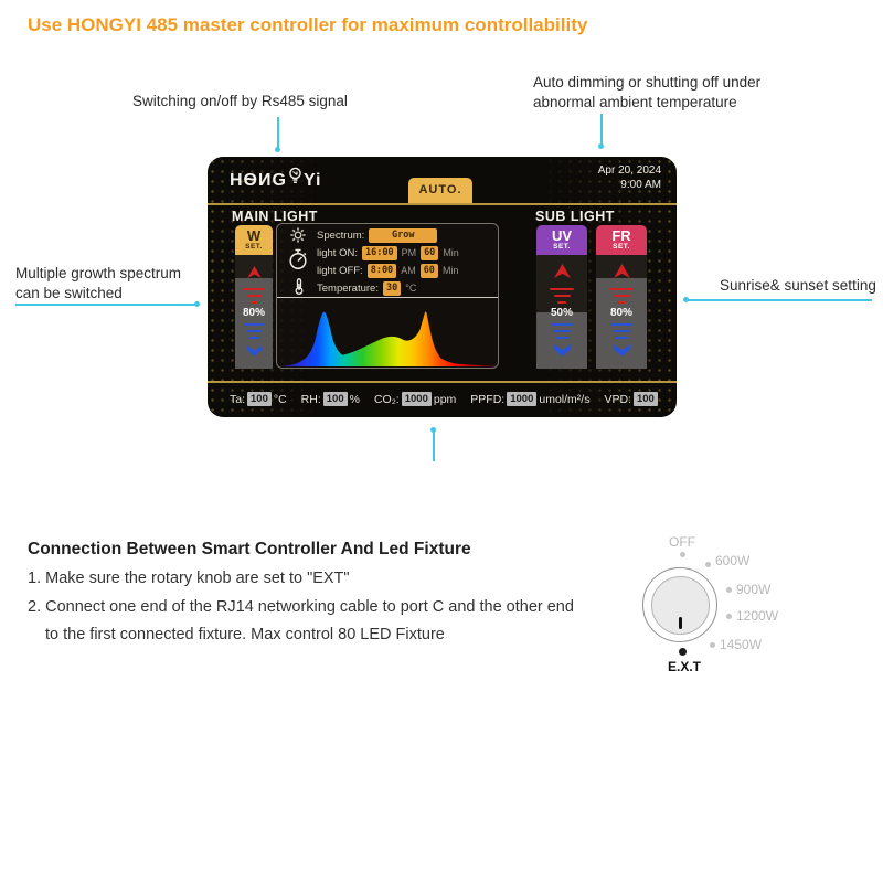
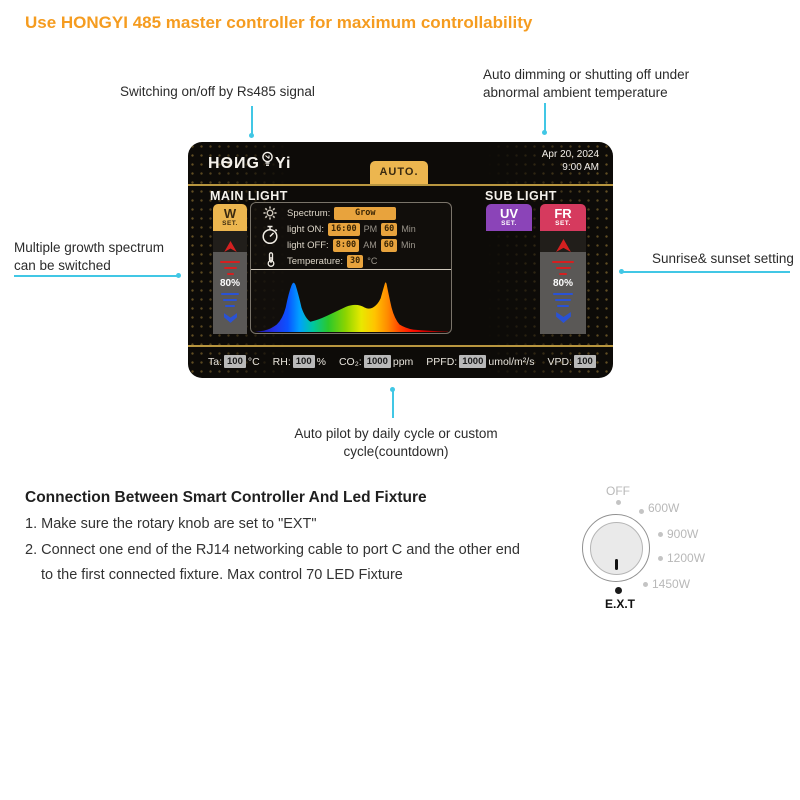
  Use HONGYI 485 master controller for maximum controllability
  Switching on/off by Rs485 signal
  Auto dimming or shutting off under
  abnormal ambient temperature
  Multiple growth spectrum
  can be switched
  Sunrise& sunset setting
+ Auto pilot by daily cycle or custom cycle(countdown)
  HѲИG
  Yi
  AUTO.
  Apr 20, 2024
  9:00 AM
  MAIN LIGHT
  SUB LIGHT
  W
  80%
  Spectrum:
  Grow
  light ON:
  16:00
  PM
  60
  Min
  light OFF:
  8:00
  AM
  60
  Min
  Temperature:
  30
  °C
  UV
- 50%
  FR
  80%
  Ta:
  100
  °C
  RH:
  100
  %
  CO₂:
  1000
  ppm
  PPFD:
  1000
  umol/m²/s
  VPD:
  100
  Connection Between Smart Controller And Led Fixture
  1. Make sure the rotary knob are set to "EXT"
  2. Connect one end of the RJ14 networking cable to port C and the other end
- to the first connected fixture. Max control 80 LED Fixture
+ to the first connected fixture. Max control 70 LED Fixture
  OFF
  600W
  900W
  1200W
  1450W
  E.X.T
